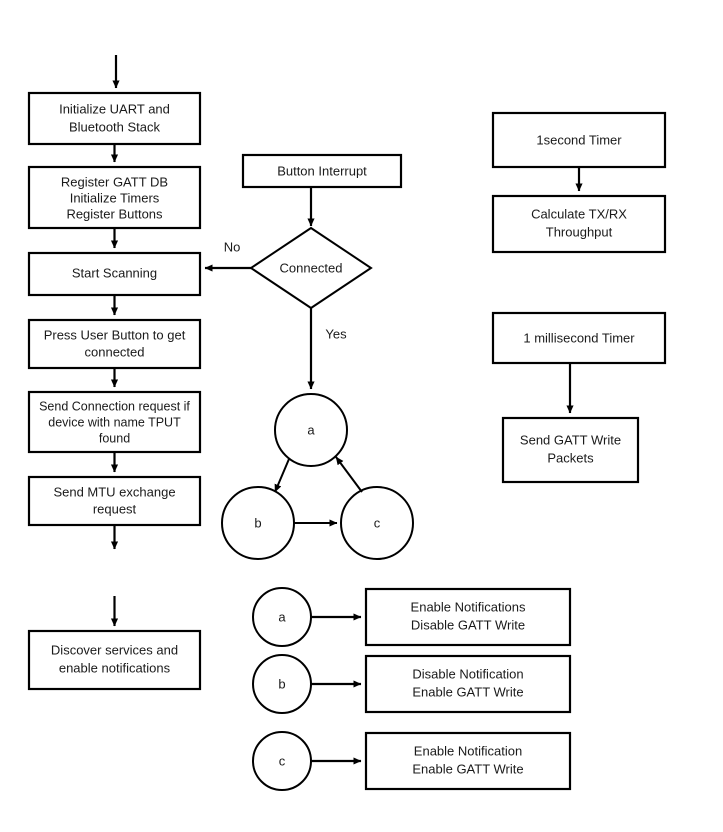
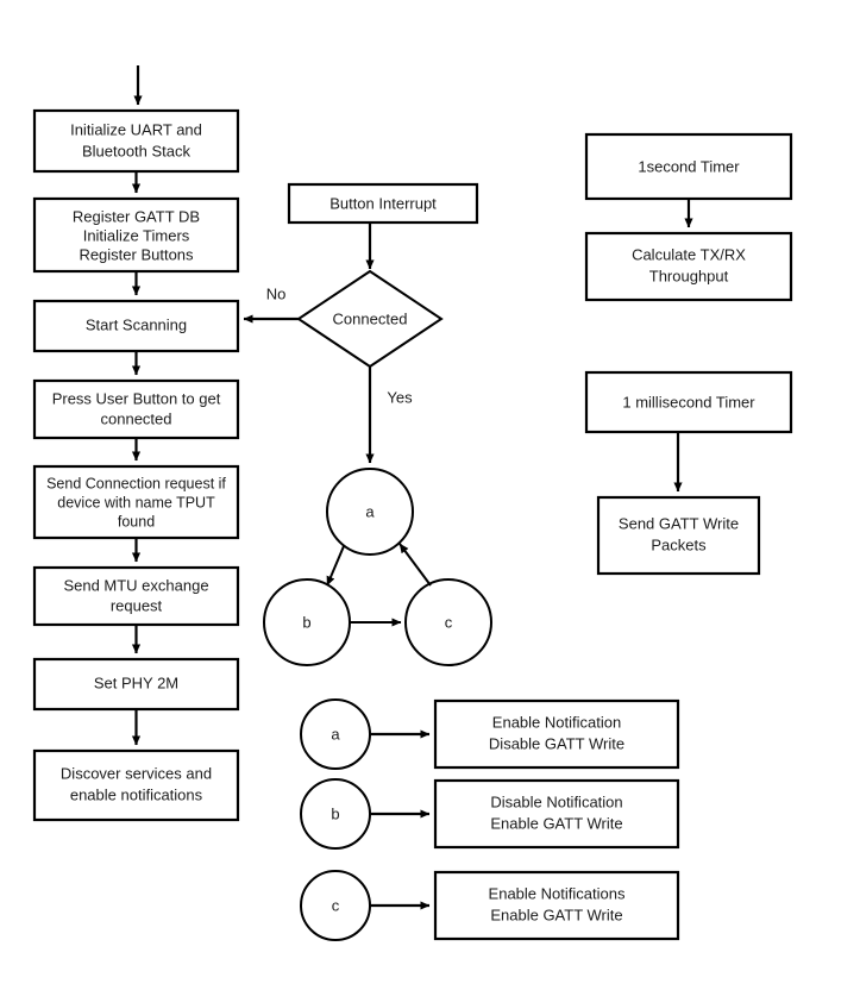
  Initialize UART and
  Bluetooth Stack
  Register GATT DB
  Initialize Timers
  Register Buttons
  Start Scanning
  Press User Button to get
  connected
  Send Connection request if
  device with name TPUT
  found
  Send MTU exchange
  request
+ Set PHY 2M
  Discover services and
  enable notifications
  Button Interrupt
  Connected
  No
  Yes
  a
  b
  c
  1second Timer
  Calculate TX/RX
  Throughput
  1 millisecond Timer
  Send GATT Write
  Packets
  a
- Enable Notifications
+ Enable Notification
  Disable GATT Write
  b
  Disable Notification
  Enable GATT Write
  c
- Enable Notification
+ Enable Notifications
  Enable GATT Write
